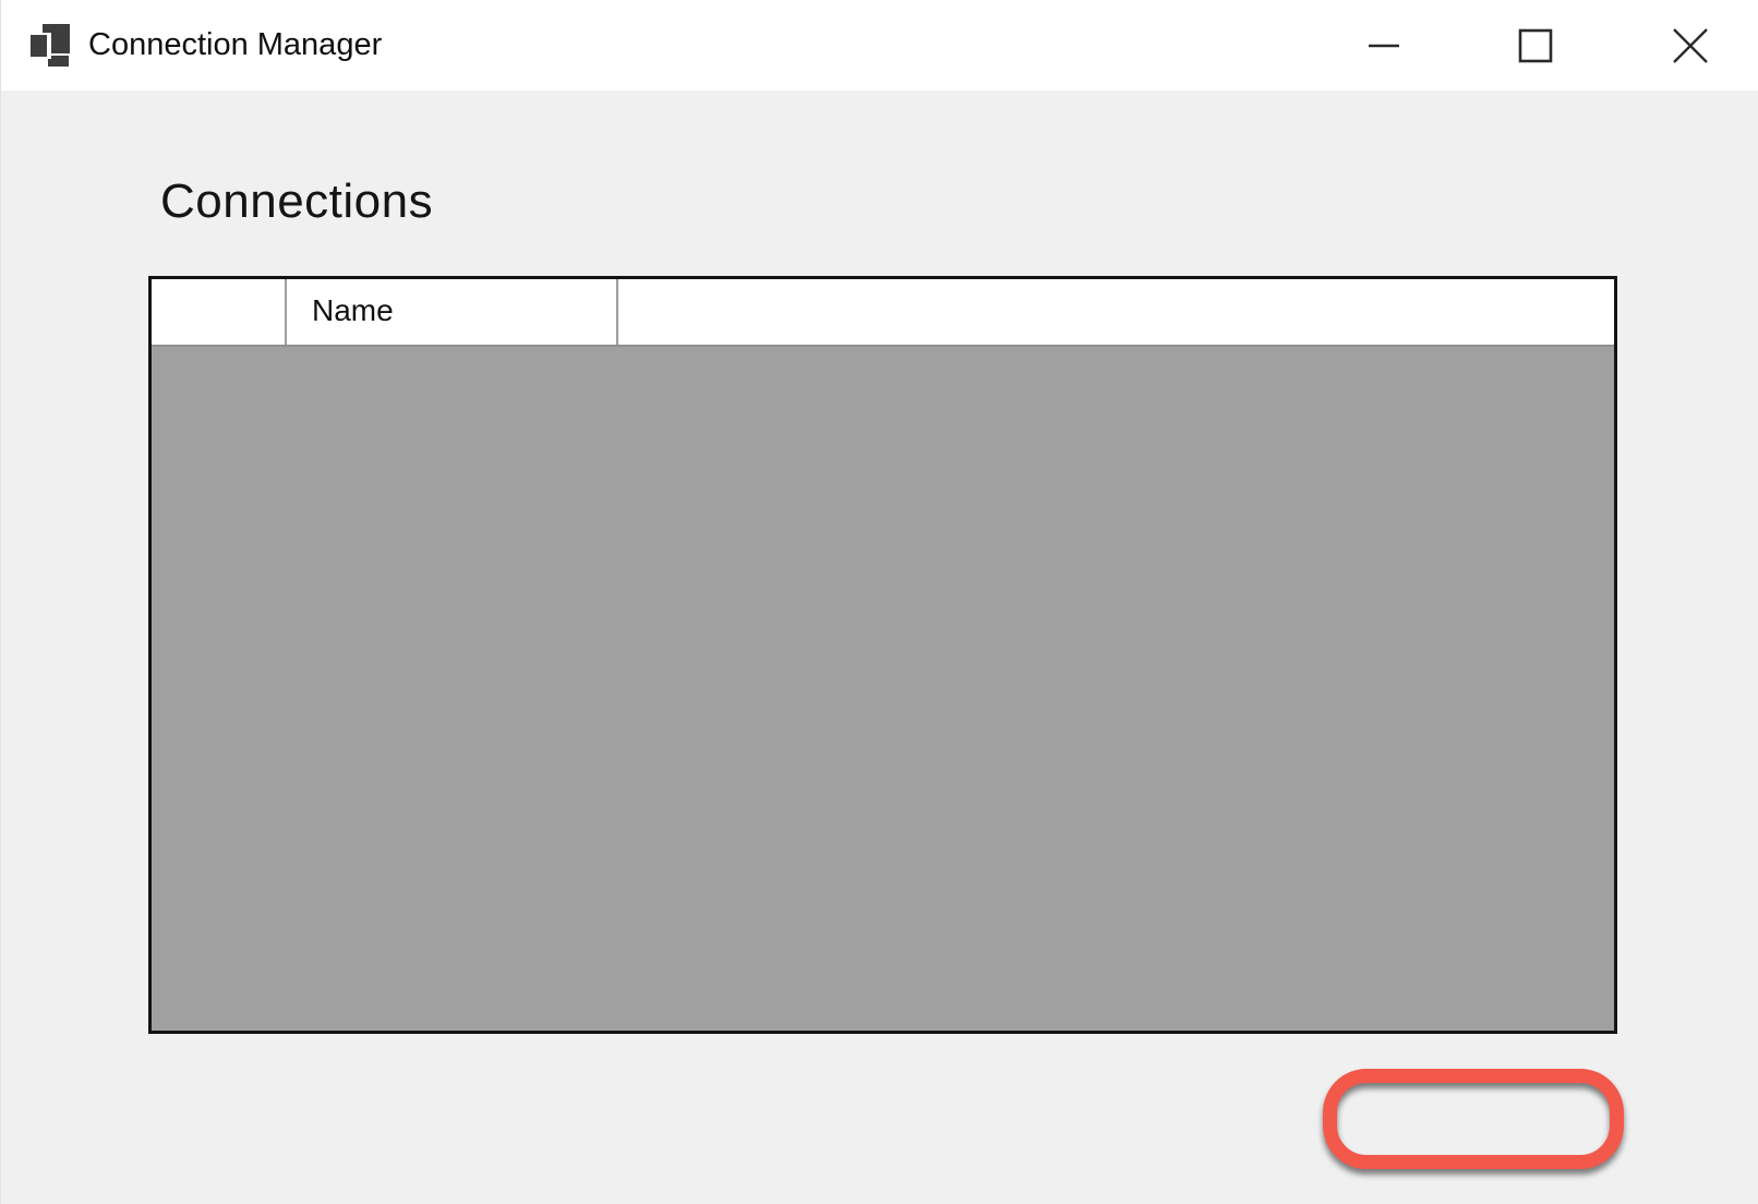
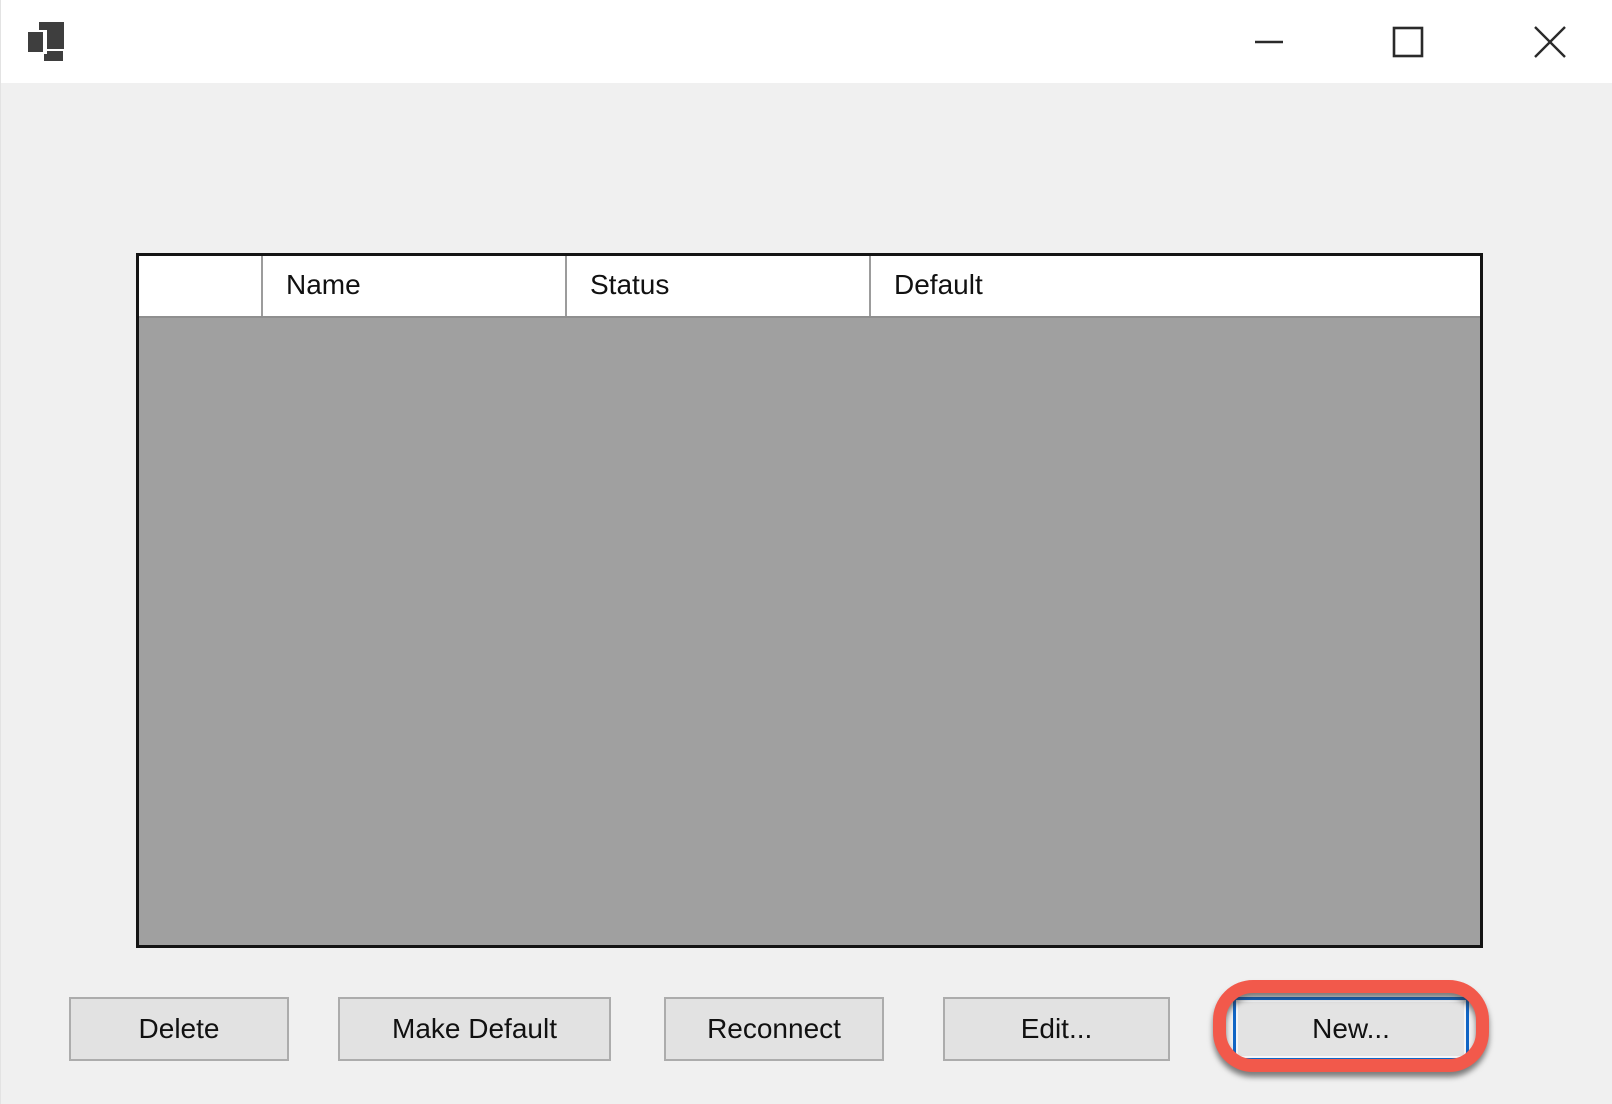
- Connection Manager
- Connections
  Name
+ Status
+ Default
+ Delete
+ Make Default
+ Reconnect
+ Edit...
+ New...
